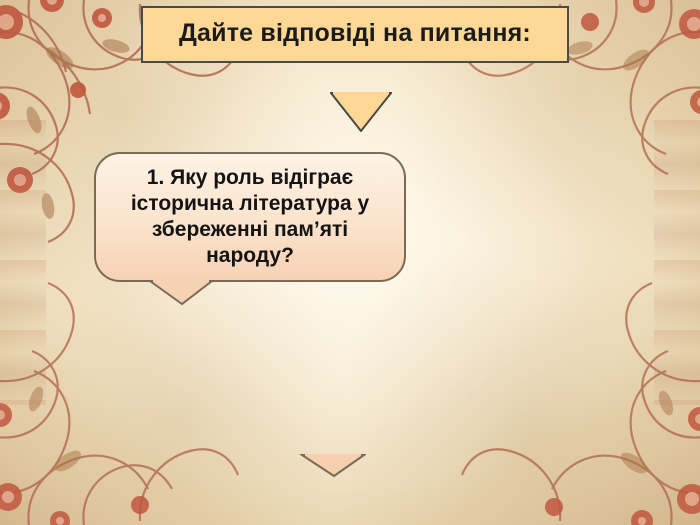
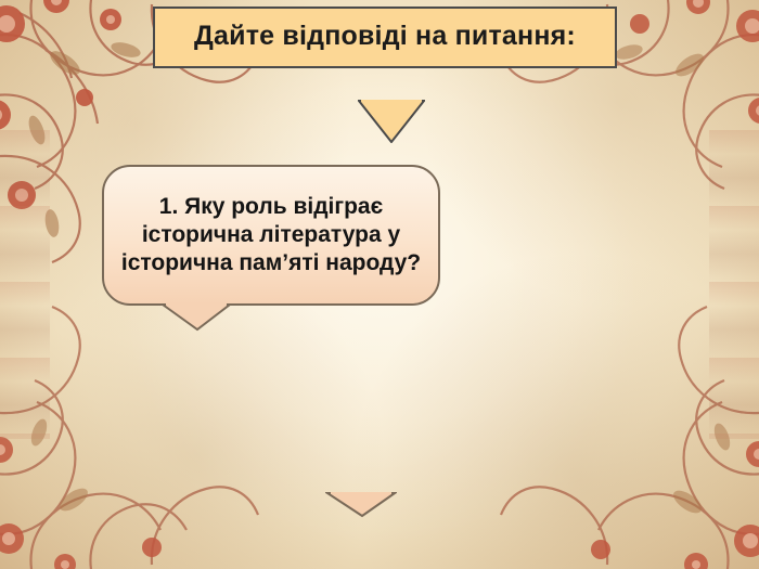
  Дайте відповіді на питання:
- 1. Яку роль відіграє історична література у збереженні пам’яті народу?
+ 1. Яку роль відіграє історична література у історична пам’яті народу?
